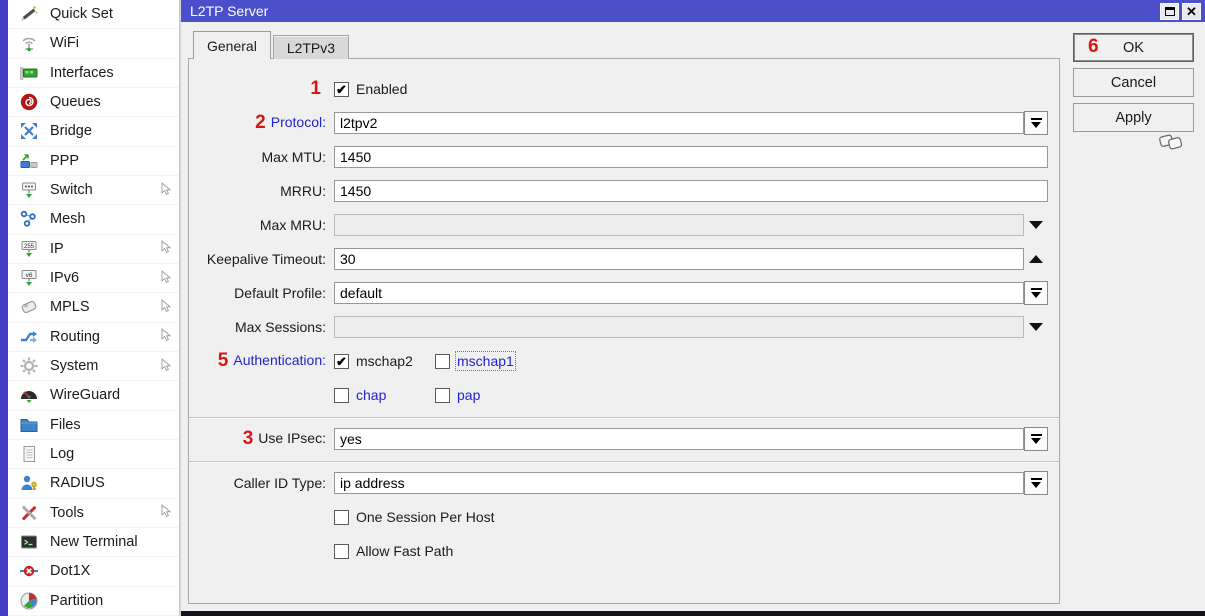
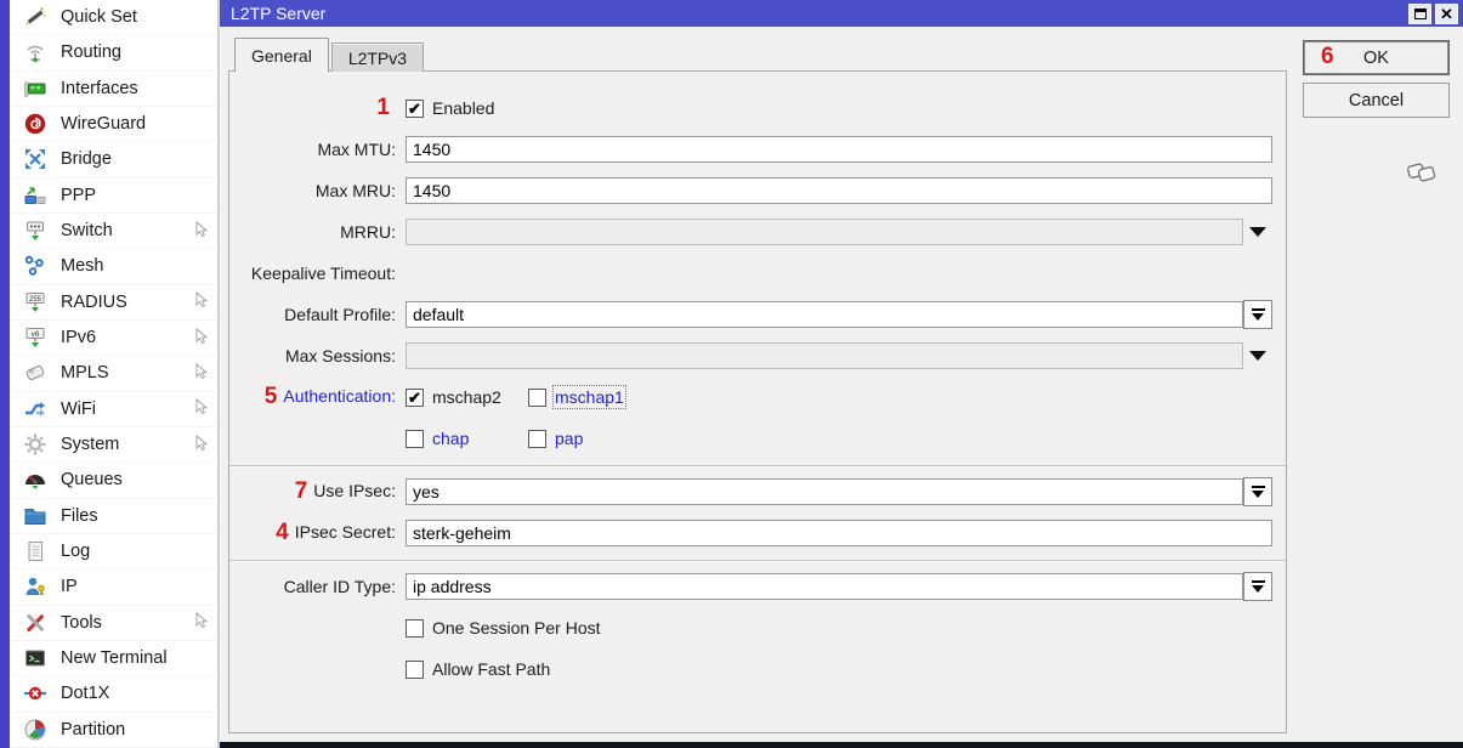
  Quick Set
- WiFi
+ Routing
  Interfaces
- Queues
+ WireGuard
  Bridge
  PPP
  Switch
  Mesh
- IP
+ RADIUS
  IPv6
  MPLS
- Routing
+ WiFi
  System
- WireGuard
+ Queues
  Files
  Log
- RADIUS
+ IP
  Tools
  New Terminal
  Dot1X
  Partition
  L2TP Server
  ✕
  General
  L2TPv3
  1
  ✔
  Enabled
- 2 Protocol:
- l2tpv2
  Max MTU:
  1450
- MRRU:
+ Max MRU:
  1450
- Max MRU:
+ MRRU:
  Keepalive Timeout:
- 30
  Default Profile:
  default
  Max Sessions:
  5 Authentication:
  ✔
  mschap2
  mschap1
  chap
  pap
- 3 Use IPsec:
+ 7 Use IPsec:
  yes
+ 4 IPsec Secret:
+ sterk-geheim
  Caller ID Type:
  ip address
  One Session Per Host
  Allow Fast Path
  6
  OK
  Cancel
- Apply
